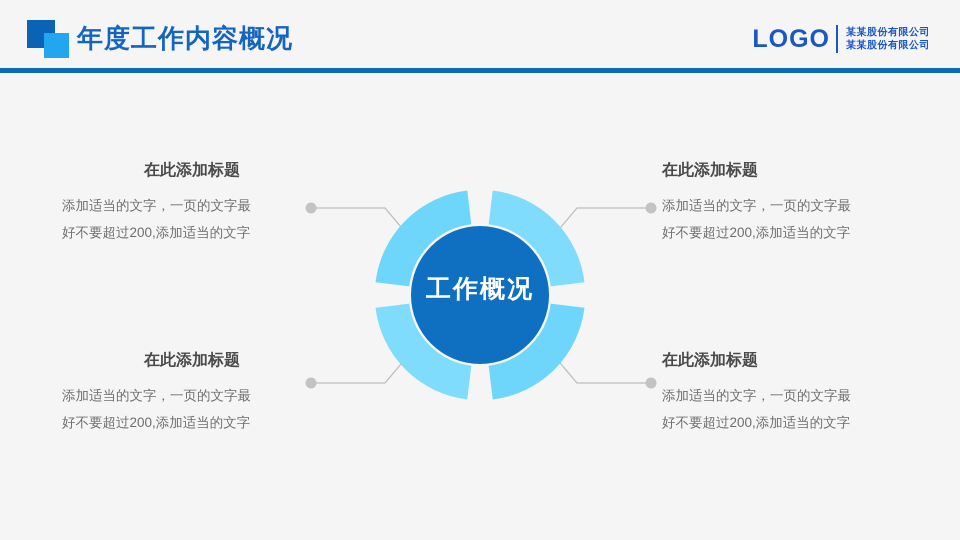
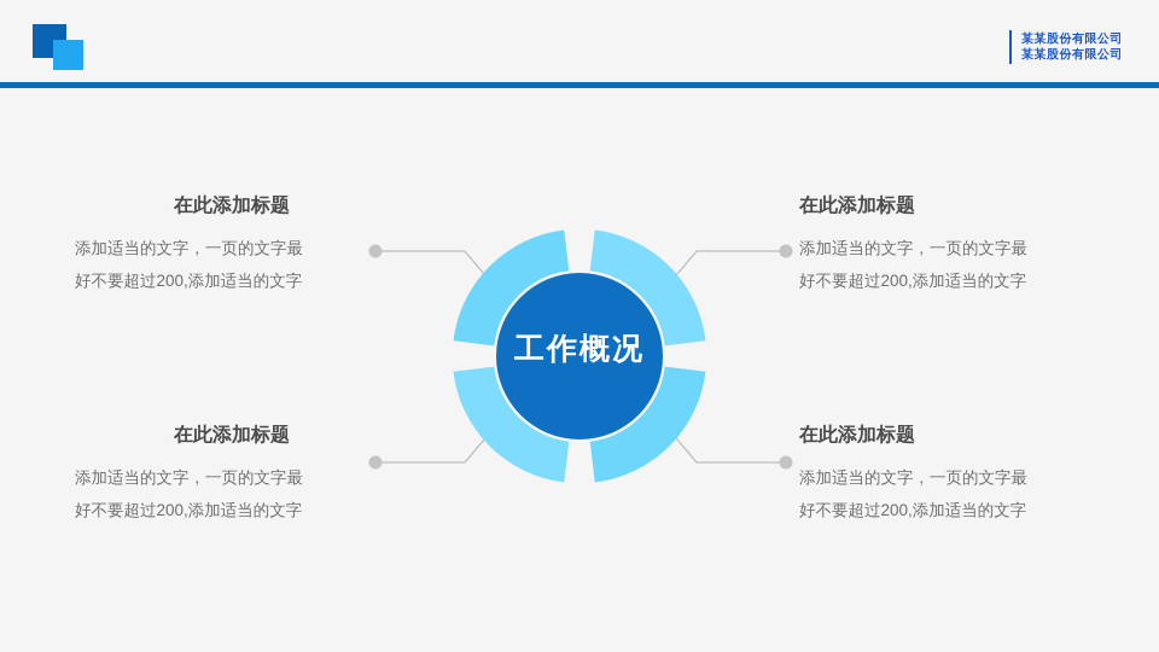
- 年度工作内容概况
- LOGO
  某某股份有限公司
  某某股份有限公司
  工作概况
  在此添加标题
  添加适当的文字，一页的文字最
  好不要超过200,添加适当的文字
  在此添加标题
  添加适当的文字，一页的文字最
  好不要超过200,添加适当的文字
  在此添加标题
  添加适当的文字，一页的文字最
  好不要超过200,添加适当的文字
  在此添加标题
  添加适当的文字，一页的文字最
  好不要超过200,添加适当的文字
